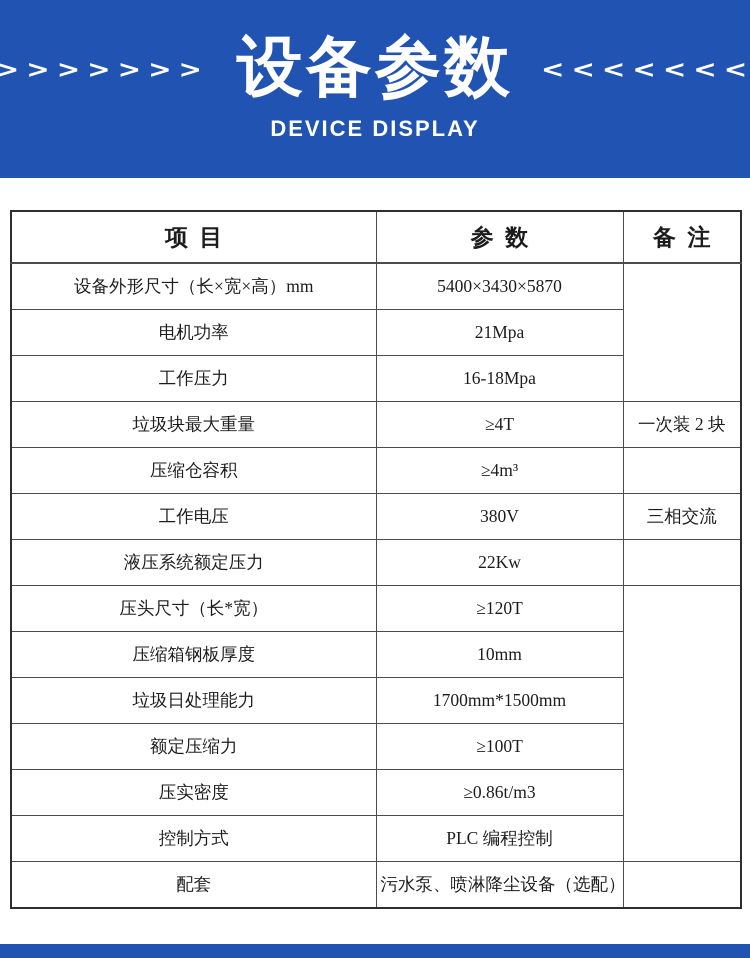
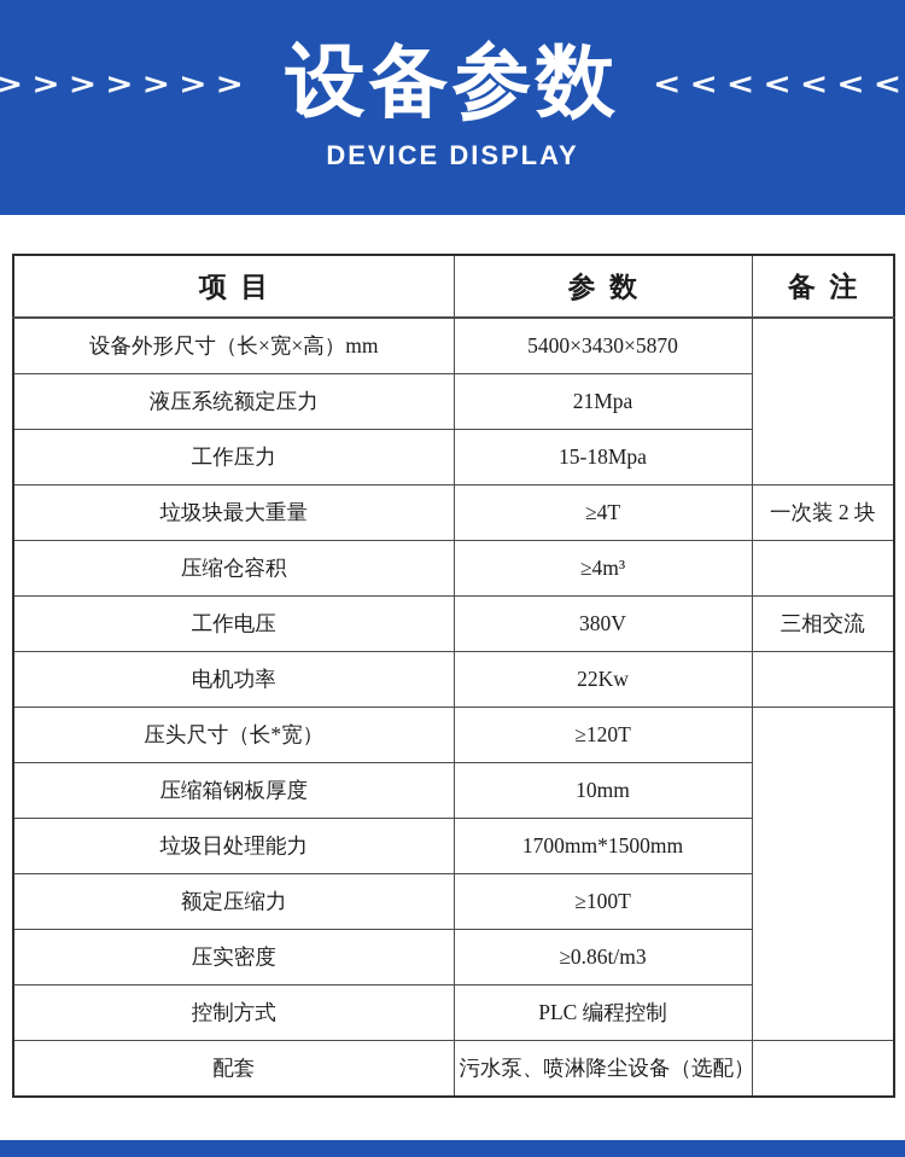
  >>>>>>>
  设备参数
  <<<<<<<
  DEVICE DISPLAY
  项 目	参 数	备 注
  设备外形尺寸（长×宽×高）mm	5400×3430×5870
- 电机功率	21Mpa
+ 液压系统额定压力	21Mpa
- 工作压力	16-18Mpa
+ 工作压力	15-18Mpa
  垃圾块最大重量	≥4T	一次装 2 块
  压缩仓容积	≥4m³
  工作电压	380V	三相交流
- 液压系统额定压力	22Kw
+ 电机功率	22Kw
  压头尺寸（长*宽）	≥120T
  压缩箱钢板厚度	10mm
  垃圾日处理能力	1700mm*1500mm
  额定压缩力	≥100T
  压实密度	≥0.86t/m3
  控制方式	PLC 编程控制
  配套	污水泵、喷淋降尘设备（选配）
